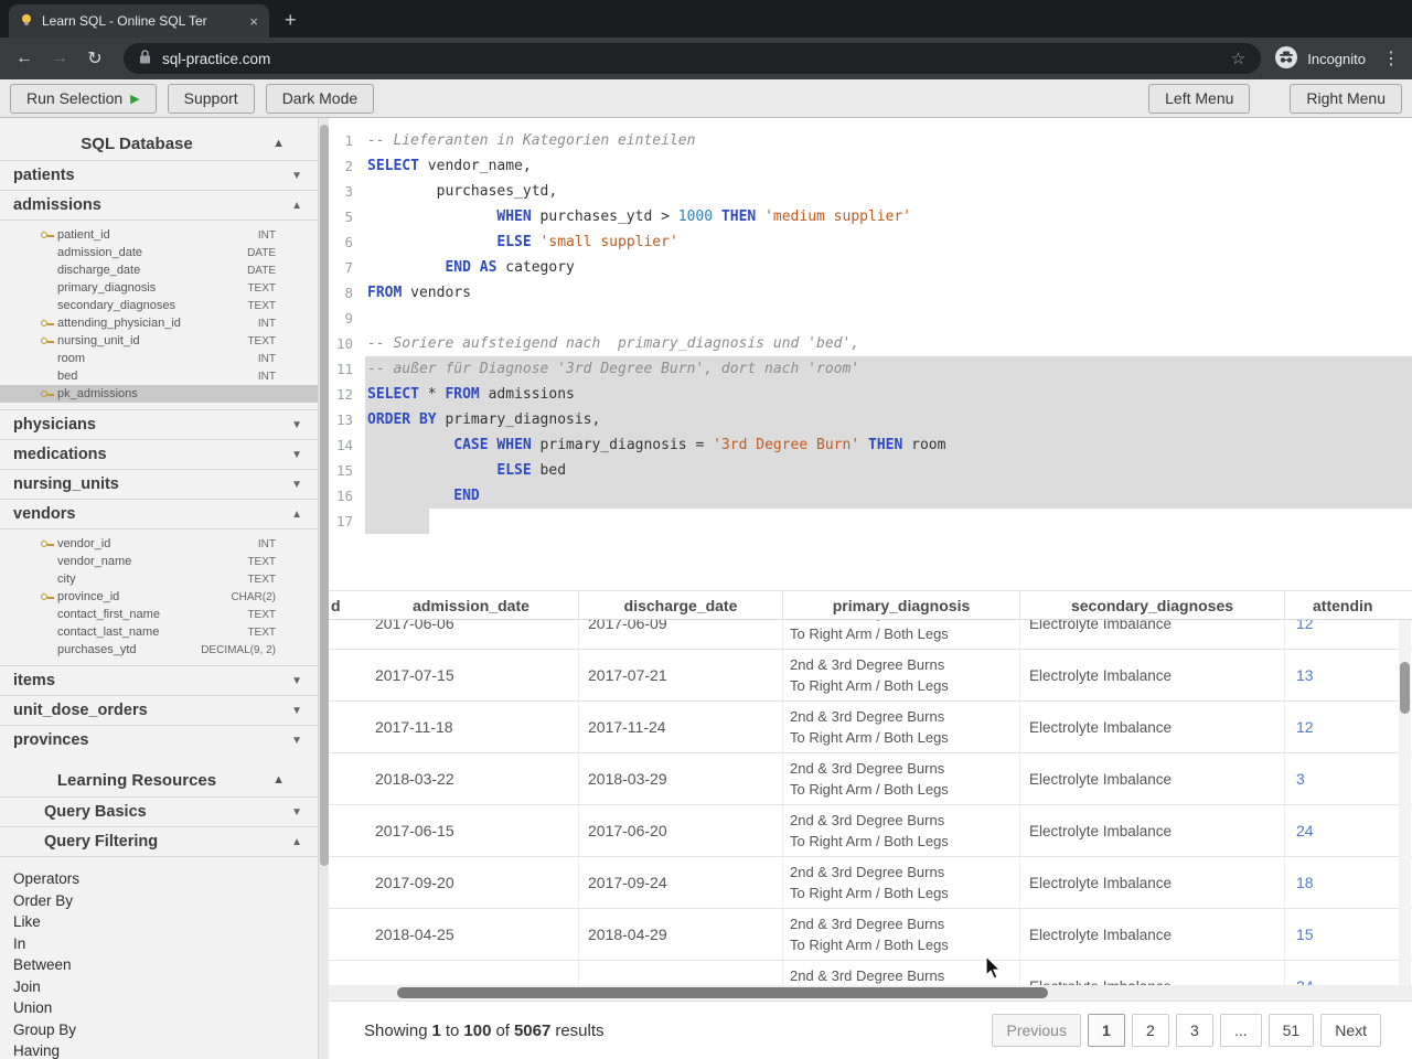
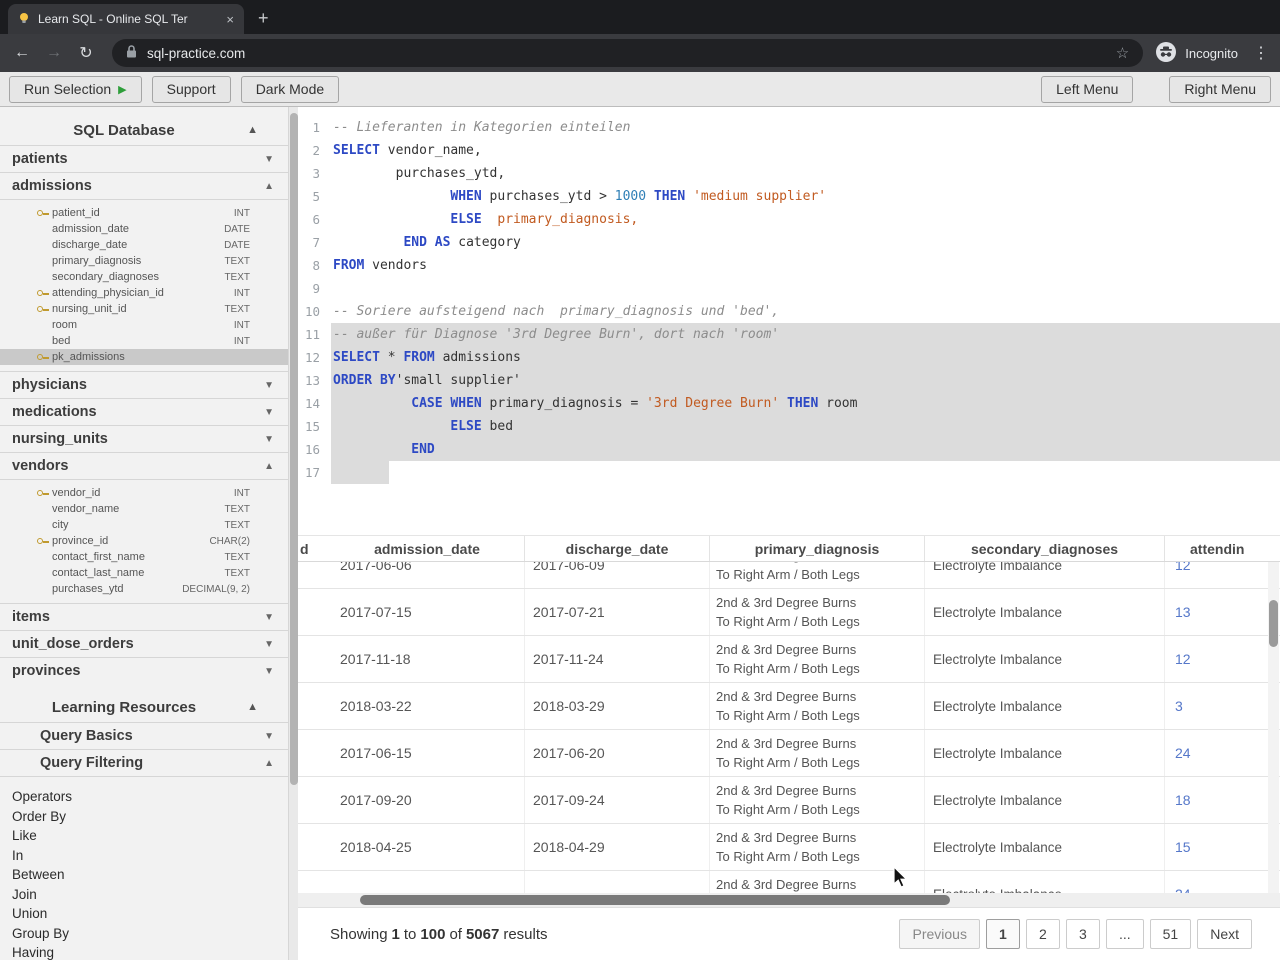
  Learn SQL - Online SQL Ter
  ×
  +
  ←
  →
  ↻
  sql-practice.com
  ☆
  Incognito
  ⋮
  Run Selection
  ▶
  Support
  Dark Mode
  Left Menu
  Right Menu
  SQL Database
  ▲
  patients
  ▼
  admissions
  ▲
  patient_id
  INT
  admission_date
  DATE
  discharge_date
  DATE
  primary_diagnosis
  TEXT
  secondary_diagnoses
  TEXT
  attending_physician_id
  INT
  nursing_unit_id
  TEXT
  room
  INT
  bed
  INT
  pk_admissions
  physicians
  ▼
  medications
  ▼
  nursing_units
  ▼
  vendors
  ▲
  vendor_id
  INT
  vendor_name
  TEXT
  city
  TEXT
  province_id
  CHAR(2)
  contact_first_name
  TEXT
  contact_last_name
  TEXT
  purchases_ytd
  DECIMAL(9, 2)
  items
  ▼
  unit_dose_orders
  ▼
  provinces
  ▼
  Learning Resources
  ▲
  Query Basics
  ▼
  Query Filtering
  ▲
  Operators
  Order By
  Like
  In
  Between
  Join
  Union
  Group By
  Having
  1
  -- Lieferanten in Kategorien einteilen
  2
  SELECT vendor_name,
  3
  purchases_ytd,
  5
  WHEN purchases_ytd > 1000 THEN 'medium supplier'
  6
- ELSE 'small supplier'
+ ELSE primary_diagnosis,
  7
  END AS category
  8
  FROM vendors
  9
  10
  -- Soriere aufsteigend nach primary_diagnosis und 'bed',
  11
  -- außer für Diagnose '3rd Degree Burn', dort nach 'room'
  12
  SELECT * FROM admissions
  13
- ORDER BY primary_diagnosis,
+ ORDER BY'small supplier'
  14
  CASE WHEN primary_diagnosis = '3rd Degree Burn' THEN room
  15
  ELSE bed
  16
  END
  17
  d
  admission_date
  discharge_date
  primary_diagnosis
  secondary_diagnoses
  attendin
  2017-06-06
  2017-06-09
  To Right Arm / Both Legs
  Electrolyte Imbalance
  12
  2017-07-15
  2017-07-21
  2nd & 3rd Degree Burns
  To Right Arm / Both Legs
  Electrolyte Imbalance
  13
  2017-11-18
  2017-11-24
  2nd & 3rd Degree Burns
  To Right Arm / Both Legs
  Electrolyte Imbalance
  12
  2018-03-22
  2018-03-29
  2nd & 3rd Degree Burns
  To Right Arm / Both Legs
  Electrolyte Imbalance
  3
  2017-06-15
  2017-06-20
  2nd & 3rd Degree Burns
  To Right Arm / Both Legs
  Electrolyte Imbalance
  24
  2017-09-20
  2017-09-24
  2nd & 3rd Degree Burns
  To Right Arm / Both Legs
  Electrolyte Imbalance
  18
  2018-04-25
  2018-04-29
  2nd & 3rd Degree Burns
  To Right Arm / Both Legs
  Electrolyte Imbalance
  15
  2nd & 3rd Degree Burns
  Showing
  1
  to
  100
  of
  5067
  results
  Previous
  1
  2
  3
  ...
  51
  Next
